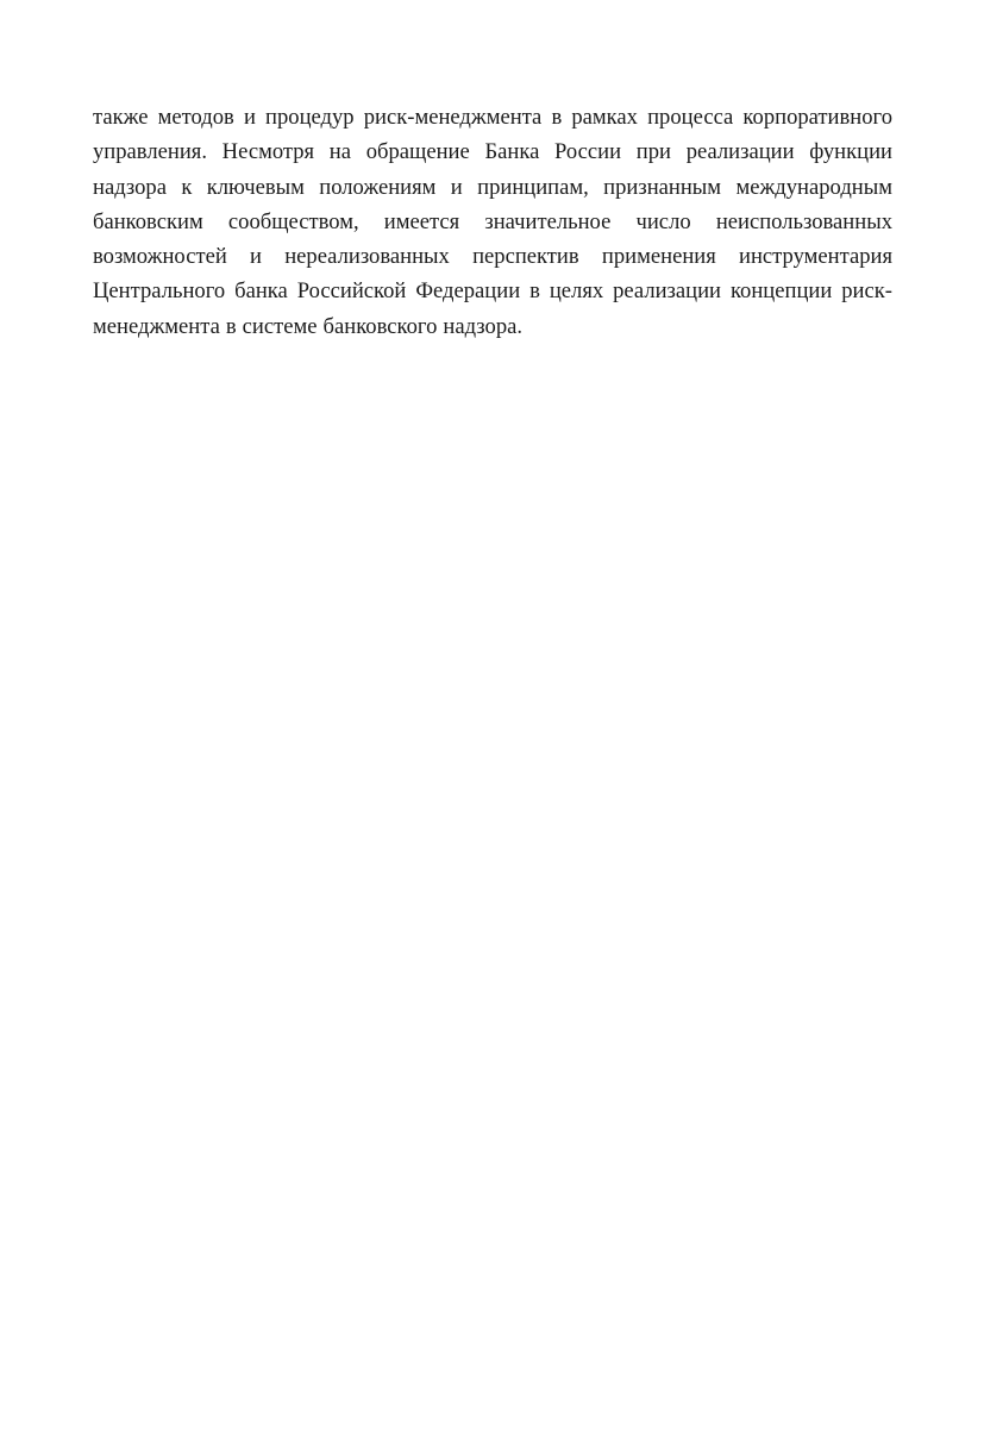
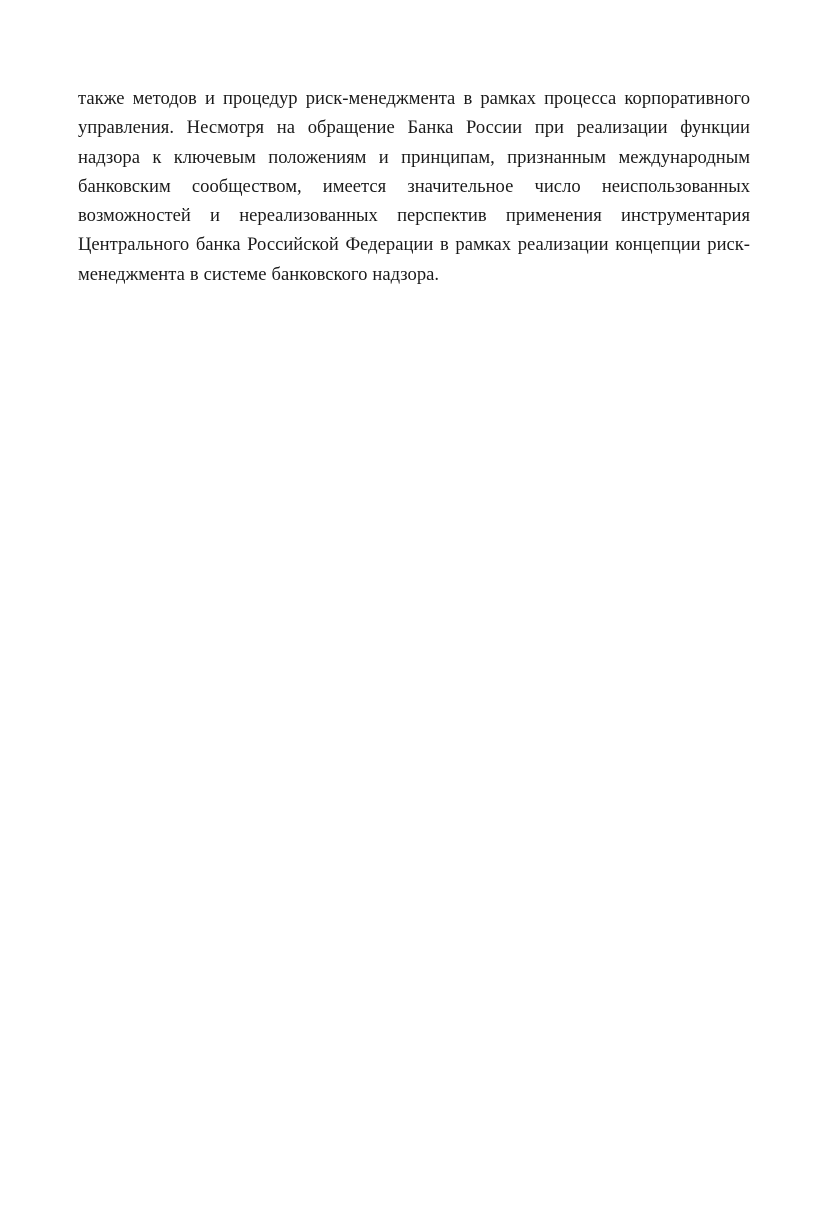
- также методов и процедур риск-менеджмента в рамках процесса кор­поративного управления. Несмотря на обращение Банка России при реализации функции надзора к ключевым положениям и принципам, признанным международным банковским сообществом, имеется зна­чительное число неиспользованных возможностей и нереализованных перспектив применения инструментария Центрального банка Россий­ской Федерации в целях реализации концепции риск-менеджмента в системе банковского надзора.
+ также методов и процедур риск-менеджмента в рамках процесса кор­поративного управления. Несмотря на обращение Банка России при реализации функции надзора к ключевым положениям и принципам, признанным международным банковским сообществом, имеется зна­чительное число неиспользованных возможностей и нереализованных перспектив применения инструментария Центрального банка Россий­ской Федерации в рамках реализации концепции риск-менеджмента в системе банковского надзора.
